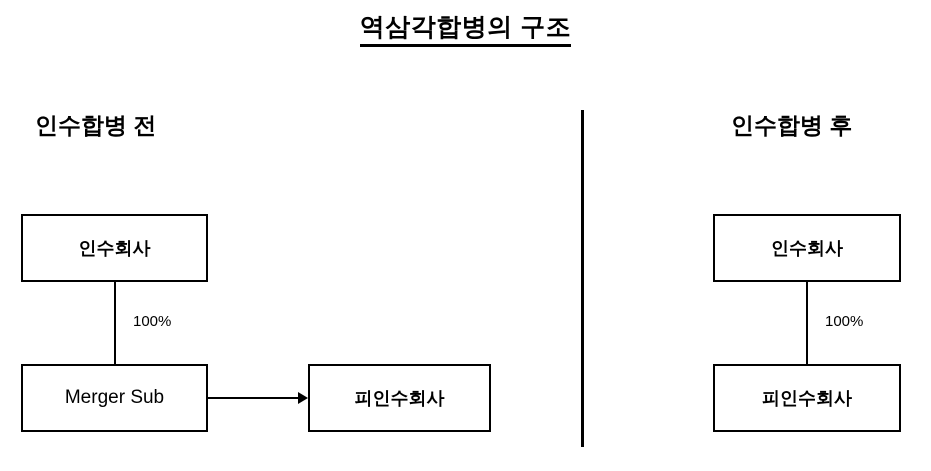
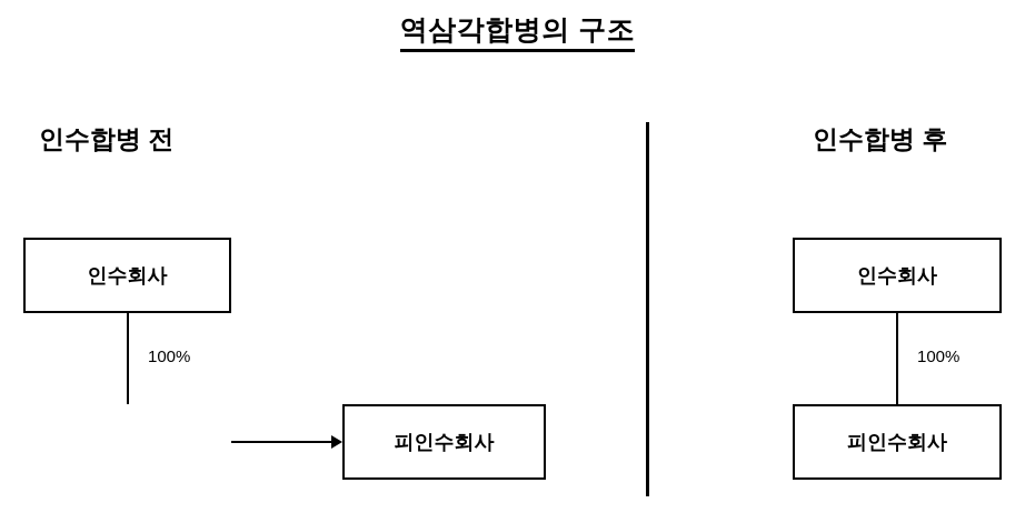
  역삼각합병의 구조
  인수합병 전
  인수합병 후
  인수회사
  100%
- Merger Sub
  피인수회사
  인수회사
  100%
  피인수회사
